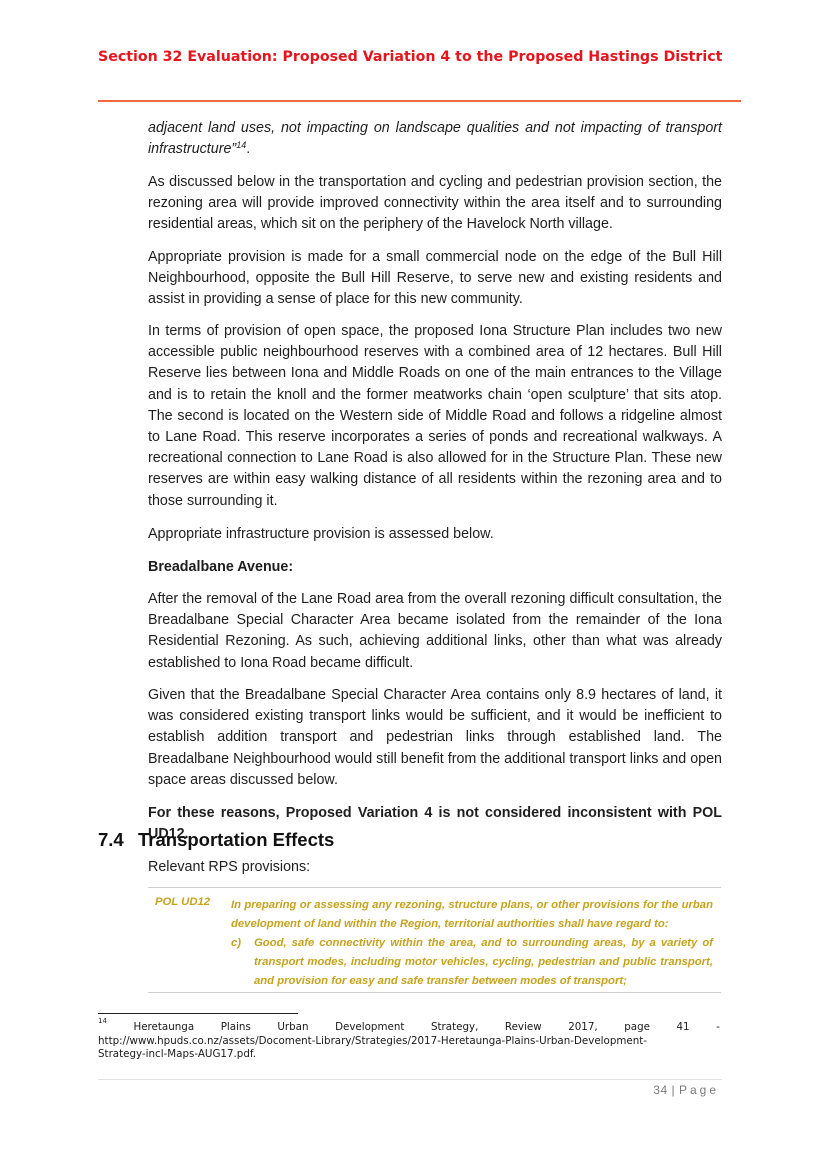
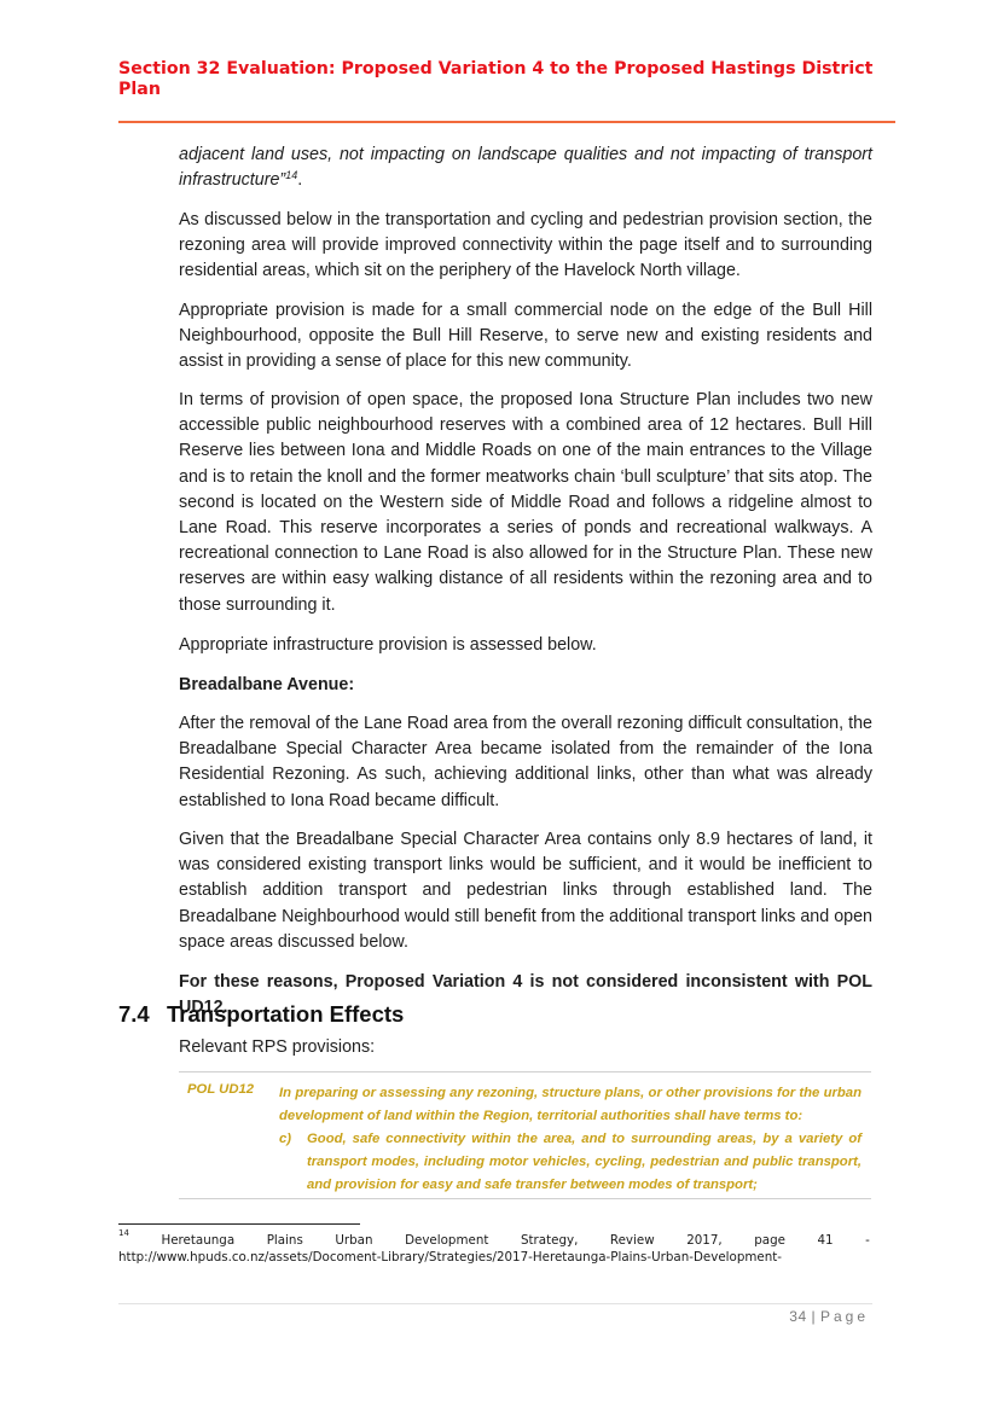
  Section 32 Evaluation: Proposed Variation 4 to the Proposed Hastings District
+ Plan
  adjacent land uses, not impacting on landscape qualities and not impacting of transport infrastructure”14.
- As discussed below in the transportation and cycling and pedestrian provision section, the rezoning area will provide improved connectivity within the area itself and to surrounding residential areas, which sit on the periphery of the Havelock North village.
+ As discussed below in the transportation and cycling and pedestrian provision section, the rezoning area will provide improved connectivity within the page itself and to surrounding residential areas, which sit on the periphery of the Havelock North village.
  Appropriate provision is made for a small commercial node on the edge of the Bull Hill Neighbourhood, opposite the Bull Hill Reserve, to serve new and existing residents and assist in providing a sense of place for this new community.
- In terms of provision of open space, the proposed Iona Structure Plan includes two new accessible public neighbourhood reserves with a combined area of 12 hectares. Bull Hill Reserve lies between Iona and Middle Roads on one of the main entrances to the Village and is to retain the knoll and the former meatworks chain ‘open sculpture’ that sits atop. The second is located on the Western side of Middle Road and follows a ridgeline almost to Lane Road. This reserve incorporates a series of ponds and recreational walkways. A recreational connection to Lane Road is also allowed for in the Structure Plan. These new reserves are within easy walking distance of all residents within the rezoning area and to those surrounding it.
+ In terms of provision of open space, the proposed Iona Structure Plan includes two new accessible public neighbourhood reserves with a combined area of 12 hectares. Bull Hill Reserve lies between Iona and Middle Roads on one of the main entrances to the Village and is to retain the knoll and the former meatworks chain ‘bull sculpture’ that sits atop. The second is located on the Western side of Middle Road and follows a ridgeline almost to Lane Road. This reserve incorporates a series of ponds and recreational walkways. A recreational connection to Lane Road is also allowed for in the Structure Plan. These new reserves are within easy walking distance of all residents within the rezoning area and to those surrounding it.
  Appropriate infrastructure provision is assessed below.
  Breadalbane Avenue:
  After the removal of the Lane Road area from the overall rezoning difficult consultation, the Breadalbane Special Character Area became isolated from the remainder of the Iona Residential Rezoning. As such, achieving additional links, other than what was already established to Iona Road became difficult.
  Given that the Breadalbane Special Character Area contains only 8.9 hectares of land, it was considered existing transport links would be sufficient, and it would be inefficient to establish addition transport and pedestrian links through established land. The Breadalbane Neighbourhood would still benefit from the additional transport links and open space areas discussed below.
  For these reasons, Proposed Variation 4 is not considered inconsistent with POL UD12.
  7.4 Transportation Effects
  Relevant RPS provisions:
  POL UD12
- In preparing or assessing any rezoning, structure plans, or other provisions for the urban development of land within the Region, territorial authorities shall have regard to:
+ In preparing or assessing any rezoning, structure plans, or other provisions for the urban development of land within the Region, territorial authorities shall have terms to:
  c)
  Good, safe connectivity within the area, and to surrounding areas, by a variety of transport modes, including motor vehicles, cycling, pedestrian and public transport, and provision for easy and safe transfer between modes of transport;
  14
  Heretaunga
  Plains
  Urban
  Development
  Strategy,
  Review
  2017,
  page
  41
  -
  http://www.hpuds.co.nz/assets/Docoment-Library/Strategies/2017-Heretaunga-Plains-Urban-Development-
- Strategy-incl-Maps-AUG17.pdf.
  34 | Page
